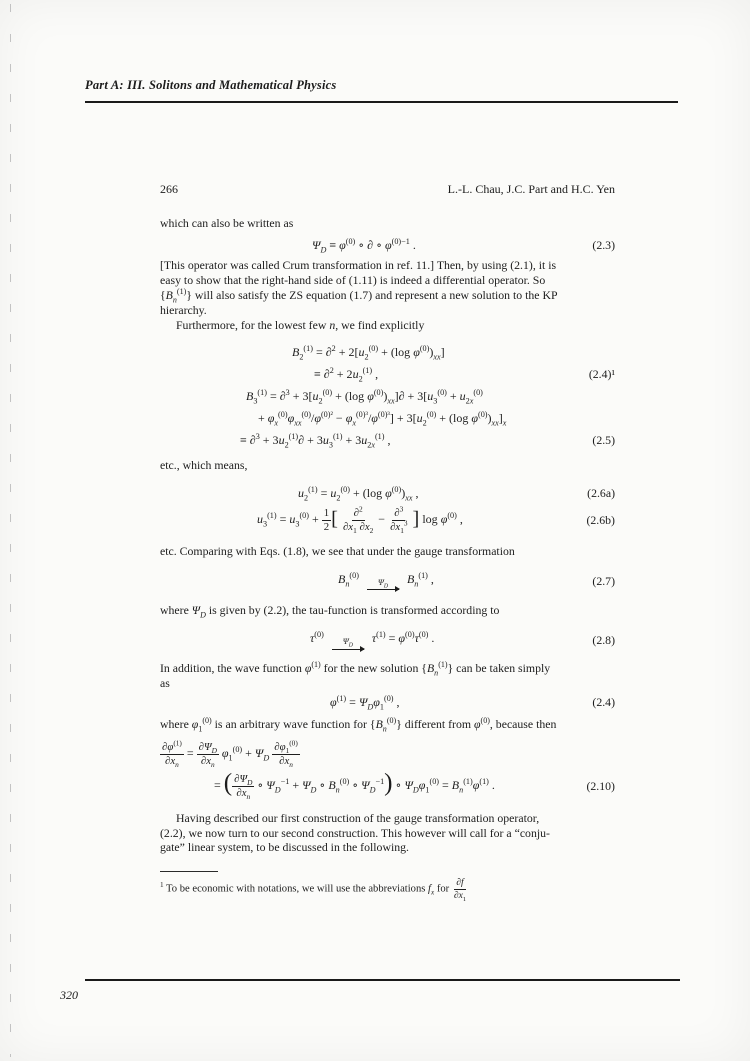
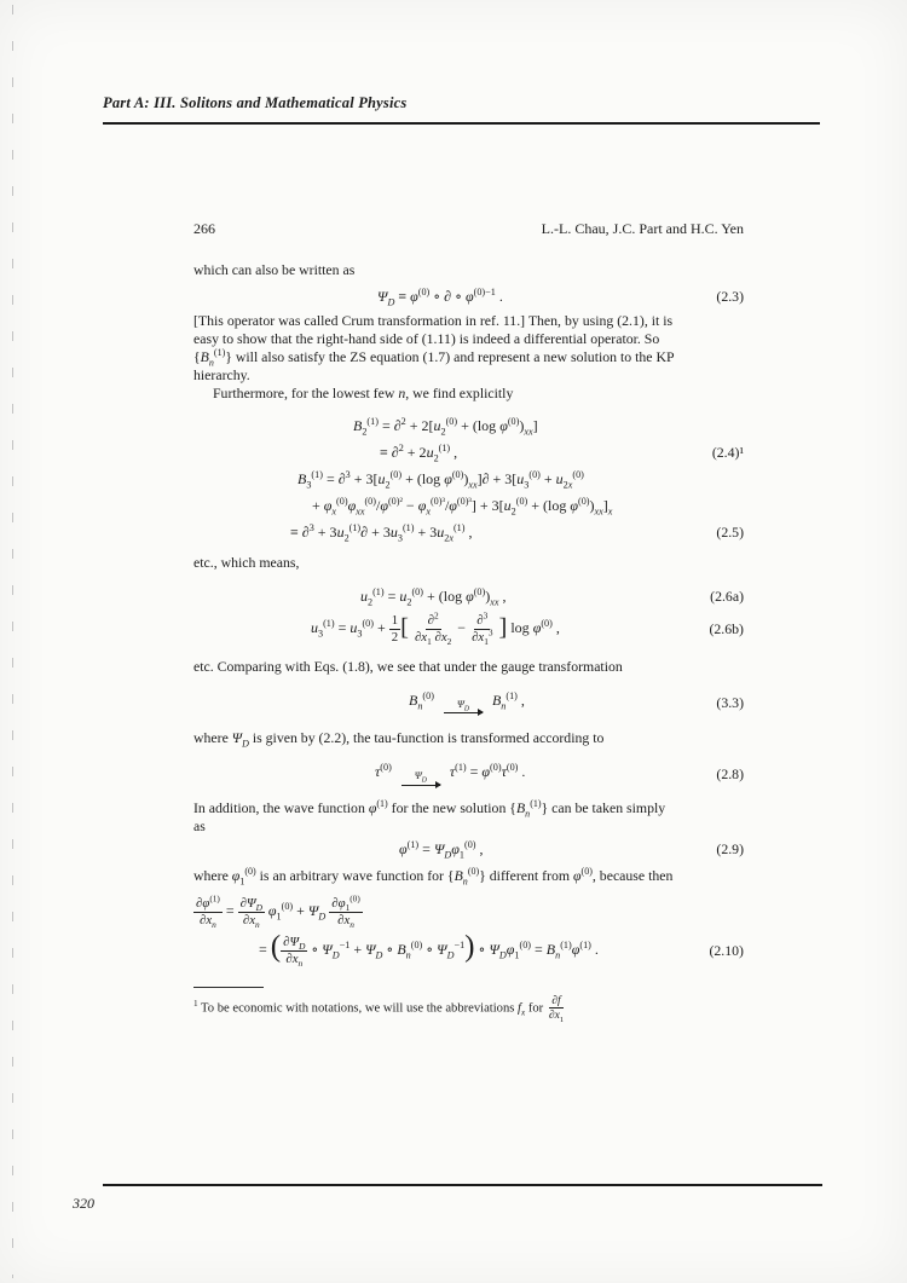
  Part A: III. Solitons and Mathematical Physics
  266
  L.-L. Chau, J.C. Part and H.C. Yen
  which can also be written as
  ΨD ≡ φ(0) ∘ ∂ ∘ φ(0)−1 .
  (2.3)
  [This operator was called Crum transformation in ref. 11.] Then, by using (2.1), it is
  easy to show that the right-hand side of (1.11) is indeed a differential operator. So
  {Bn(1)} will also satisfy the ZS equation (1.7) and represent a new solution to the KP
  hierarchy.
  Furthermore, for the lowest few n, we find explicitly
  B2(1) = ∂2 + 2[u2(0) + (log φ(0))xx]
  ≡ ∂2 + 2u2(1) ,
  (2.4)¹
  B3(1) = ∂3 + 3[u2(0) + (log φ(0))xx]∂ + 3[u3(0) + u2x(0)
  + φx(0)φxx(0)/φ(0)² − φx(0)³/φ(0)³] + 3[u2(0) + (log φ(0))xx]x
  ≡ ∂3 + 3u2(1)∂ + 3u3(1) + 3u2x(1) ,
  (2.5)
  etc., which means,
  u2(1) = u2(0) + (log φ(0))xx ,
  (2.6a)
  u3(1) = u3(0) +
  1
  2
  [
  ∂2
  ∂x1 ∂x2
  −
  ∂3
  ∂x13
  ] log φ(0) ,
  (2.6b)
  etc. Comparing with Eqs. (1.8), we see that under the gauge transformation
  Bn(0)
  Bn(1) ,
- (2.7)
+ (3.3)
  where ΨD is given by (2.2), the tau-function is transformed according to
  τ(0)
  τ(1) = φ(0)τ(0) .
  (2.8)
  In addition, the wave function φ(1) for the new solution {Bn(1)} can be taken simply
  as
  φ(1) = ΨDφ1(0) ,
- (2.4)
+ (2.9)
  where φ1(0) is an arbitrary wave function for {Bn(0)} different from φ(0), because then
  ∂φ(1)
  ∂xn
  =
  ∂ΨD
  ∂xn
  φ1(0) + ΨD
  ∂φ1(0)
  ∂xn
  = (
  ∂ΨD
  ∂xn
  ∘ ΨD−1 + ΨD ∘ Bn(0) ∘ ΨD−1) ∘ ΨDφ1(0) = Bn(1)φ(1) .
  (2.10)
- Having described our first construction of the gauge transformation operator,
- (2.2), we now turn to our second construction. This however will call for a “conju-
- gate” linear system, to be discussed in the following.
  1 To be economic with notations, we will use the abbreviations fx for
  ∂f
  320
